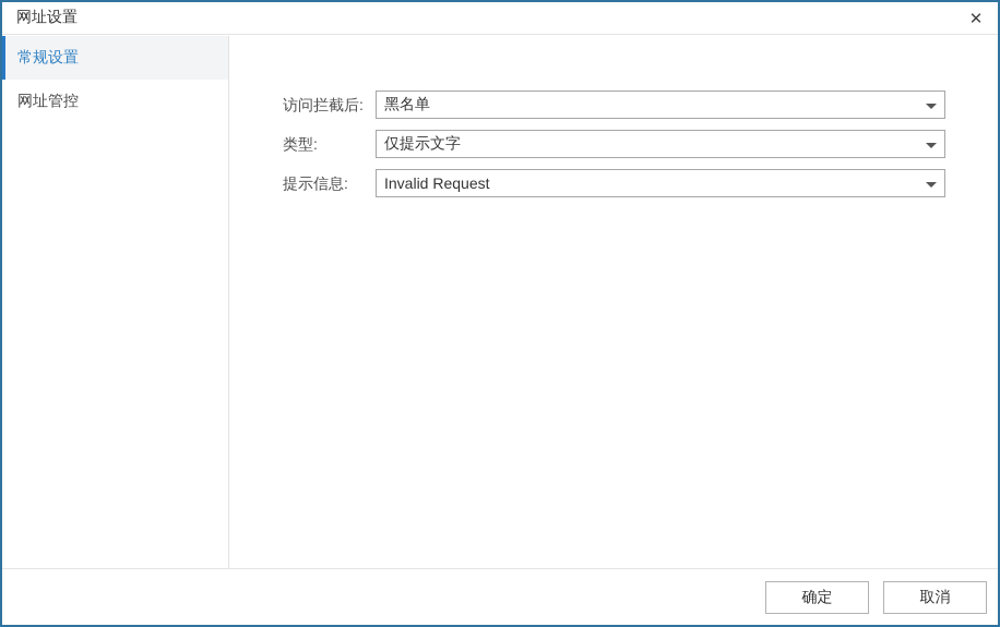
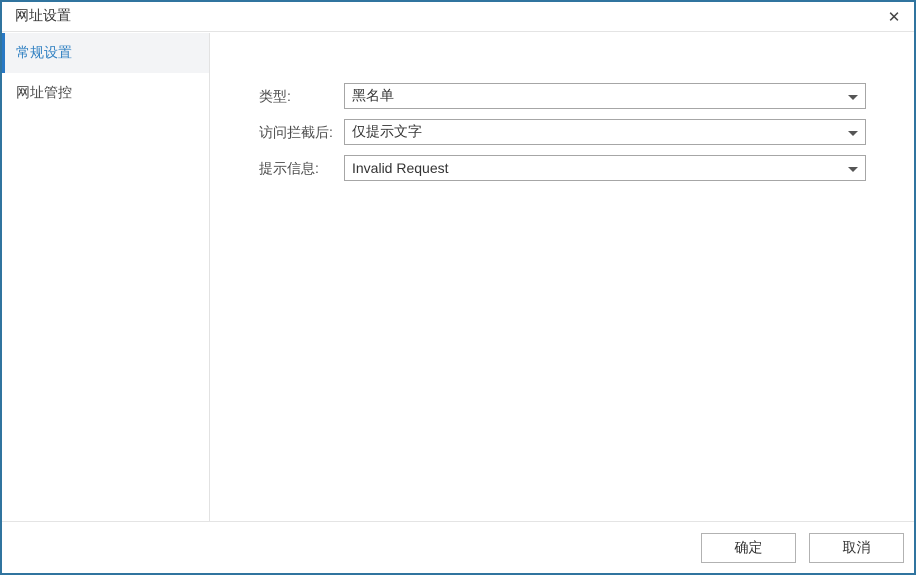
  网址设置
  ✕
  常规设置
  网址管控
- 访问拦截后:
+ 类型:
  黑名单
- 类型:
+ 访问拦截后:
  仅提示文字
  提示信息:
  Invalid Request
  确定
  取消
